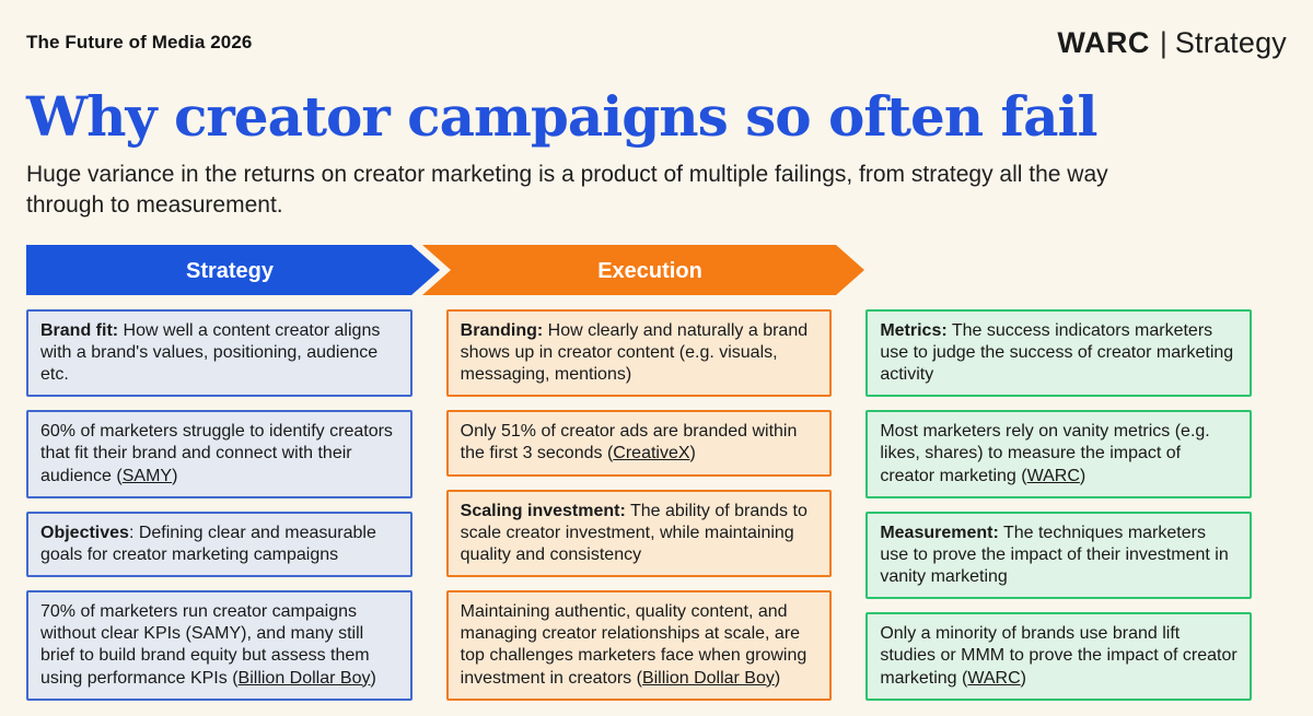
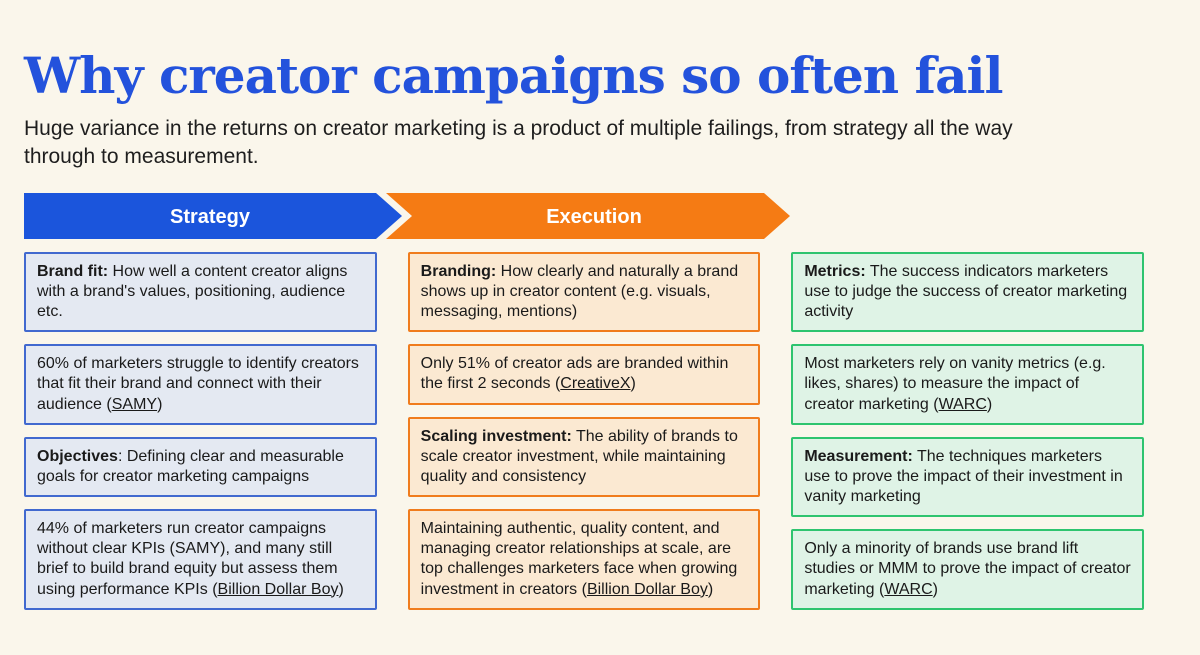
- The Future of Media 2026
- WARC | Strategy
  Why creator campaigns so often fail
  Huge variance in the returns on creator marketing is a product of multiple failings, from strategy all the way through to measurement.
  Strategy
  Execution
  Brand fit: How well a content creator aligns with a brand's values, positioning, audience etc.
  60% of marketers struggle to identify creators that fit their brand and connect with their audience (SAMY)
  Objectives: Defining clear and measurable goals for creator marketing campaigns
- 70% of marketers run creator campaigns without clear KPIs (SAMY), and many still brief to build brand equity but assess them using performance KPIs (Billion Dollar Boy)
+ 44% of marketers run creator campaigns without clear KPIs (SAMY), and many still brief to build brand equity but assess them using performance KPIs (Billion Dollar Boy)
  Branding: How clearly and naturally a brand shows up in creator content (e.g. visuals, messaging, mentions)
- Only 51% of creator ads are branded within the first 3 seconds (CreativeX)
+ Only 51% of creator ads are branded within the first 2 seconds (CreativeX)
  Scaling investment: The ability of brands to scale creator investment, while maintaining quality and consistency
  Maintaining authentic, quality content, and managing creator relationships at scale, are top challenges marketers face when growing investment in creators (Billion Dollar Boy)
  Metrics: The success indicators marketers use to judge the success of creator marketing activity
  Most marketers rely on vanity metrics (e.g. likes, shares) to measure the impact of creator marketing (WARC)
  Measurement: The techniques marketers use to prove the impact of their investment in vanity marketing
  Only a minority of brands use brand lift studies or MMM to prove the impact of creator marketing (WARC)
